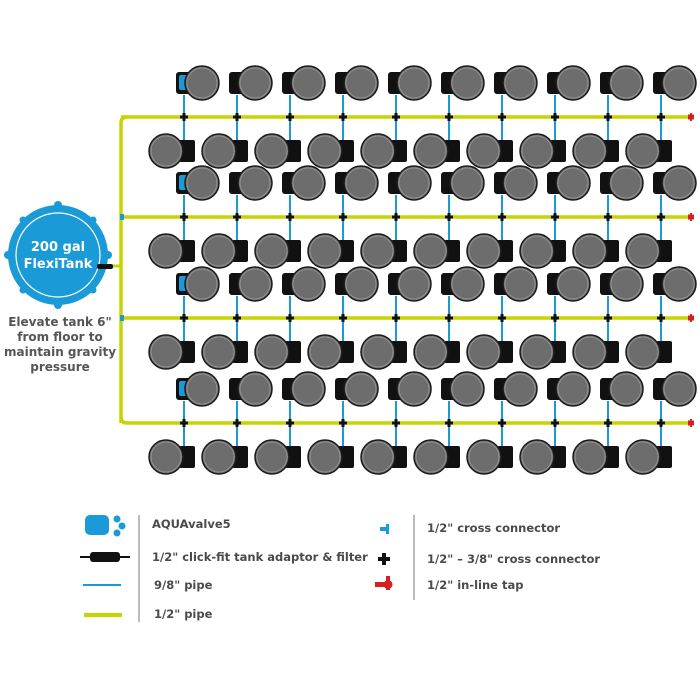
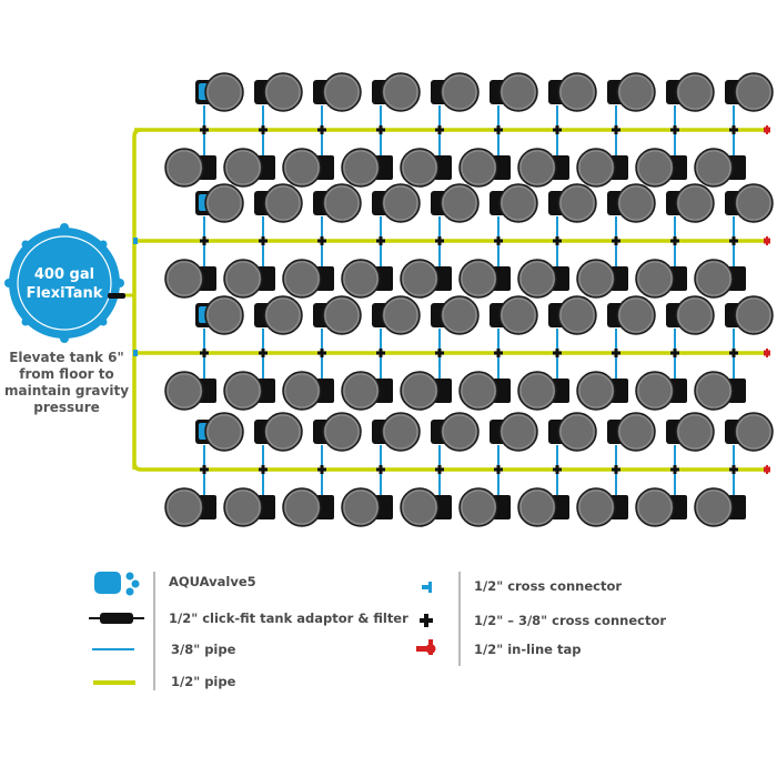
- 200 gal
+ 400 gal
  FlexiTank
  Elevate tank 6"
  from floor to
  maintain gravity
  pressure
  AQUAvalve5
  1/2" click-fit tank adaptor & filter
- 9/8" pipe
+ 3/8" pipe
  1/2" pipe
  1/2" cross connector
  1/2" – 3/8" cross connector
  1/2" in-line tap
